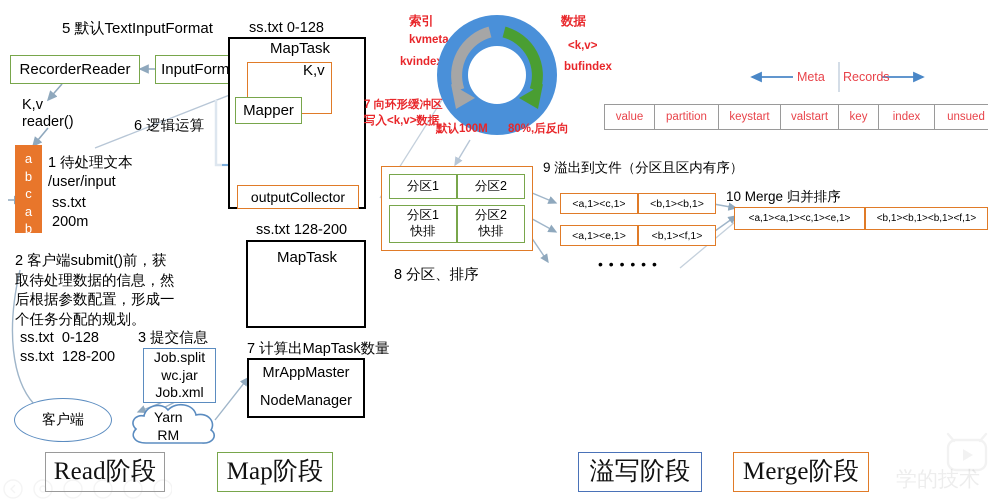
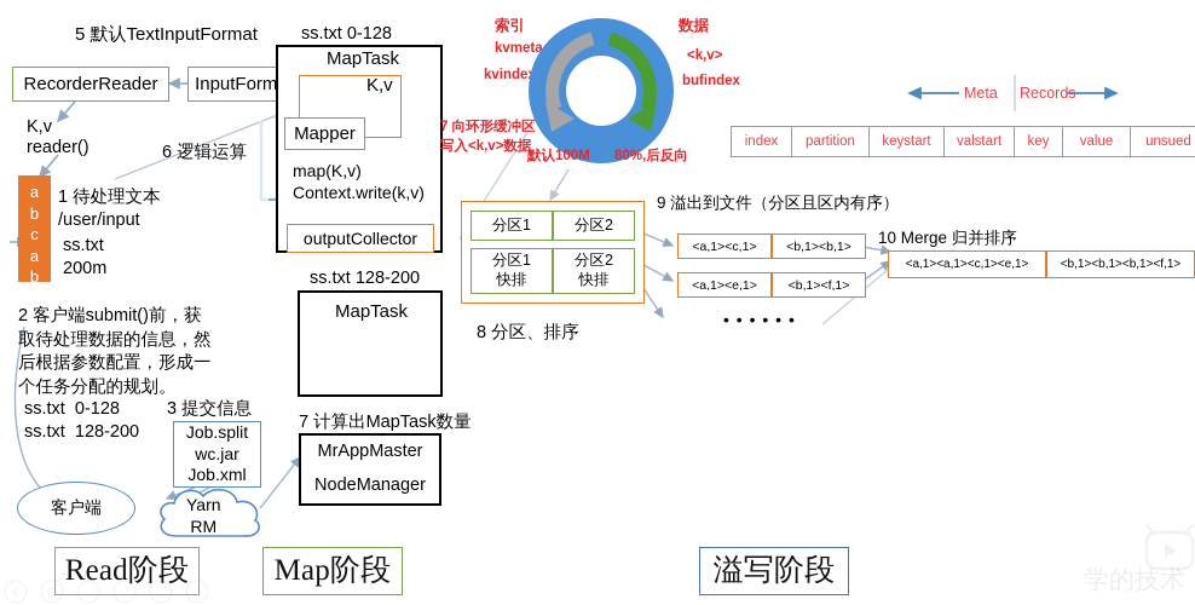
  5 默认TextInputFormat
  RecorderReader
  InputForm
  K,v
  reader()
  a
  b
  c
  a
  b
  1 待处理文本
  /user/input
  ss.txt
  200m
  2 客户端submit()前，获
  取待处理数据的信息，然
  后根据参数配置，形成一
  个任务分配的规划。
  ss.txt 0-128
  ss.txt 128-200
  3 提交信息
  Job.split
  wc.jar
  Job.xml
  客户端
  Yarn
  RM
  7 计算出MapTask数量
  MrAppMaster
  NodeManager
  ss.txt 0-128
  MapTask
  K,v
  Mapper
+ map(K,v)
+ Context.write(k,v)
  outputCollector
  6 逻辑运算
  ss.txt 128-200
  MapTask
  7 向环形缓冲区
  写入<k,v>数据
  索引
  kvmeta
  kvinde
  数据
  <k,v>
  bufindex
  默认100M
  80%,后反向
  Meta
  Records
- value
+ index
  partition
  keystart
  valstart
  key
- index
+ value
  unsued
  分区1
  分区2
  分区1
  快排
  分区2
  快排
  8 分区、排序
  9 溢出到文件（分区且区内有序）
  <a,1><c,1>
  <b,1><b,1>
  <a,1><e,1>
  <b,1><f,1>
  • • • • • •
  10 Merge 归并排序
  <a,1><a,1><c,1><e,1>
  <b,1><b,1><b,1><f,1>
  Read阶段
  Map阶段
  溢写阶段
- Merge阶段
  学的技术
